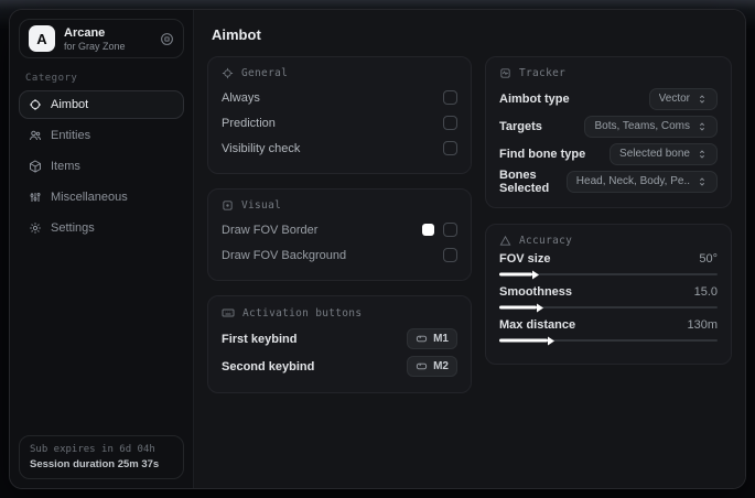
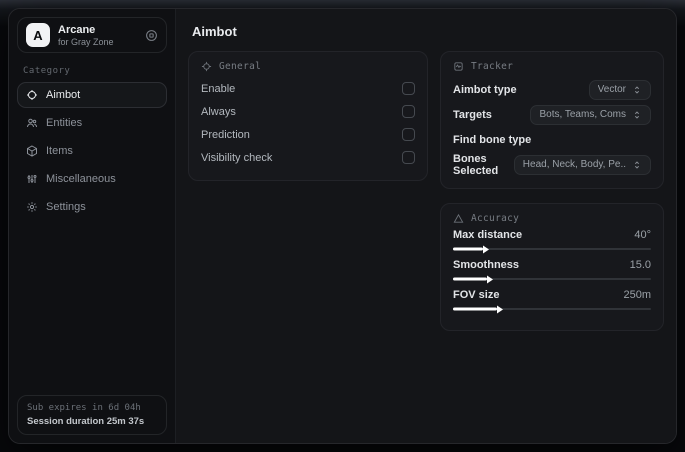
  A
  Arcane
  for Gray Zone
  Category
  Aimbot
  Entities
  Items
  Miscellaneous
  Settings
  Sub expires in 6d 04h
  Session duration 25m 37s
  Aimbot
  General
+ Enable
  Always
  Prediction
  Visibility check
- Visual
- Draw FOV Border
- Draw FOV Background
- Activation buttons
- First keybind
- M1
- Second keybind
- M2
  Tracker
  Aimbot type
  Vector
  Targets
  Bots, Teams, Coms
  Find bone type
- Selected bone
  Bones Selected
  Head, Neck, Body, Pe..
  Accuracy
- FOV size
+ Max distance
- 50°
+ 40°
  Smoothness
  15.0
- Max distance
+ FOV size
- 130m
+ 250m
